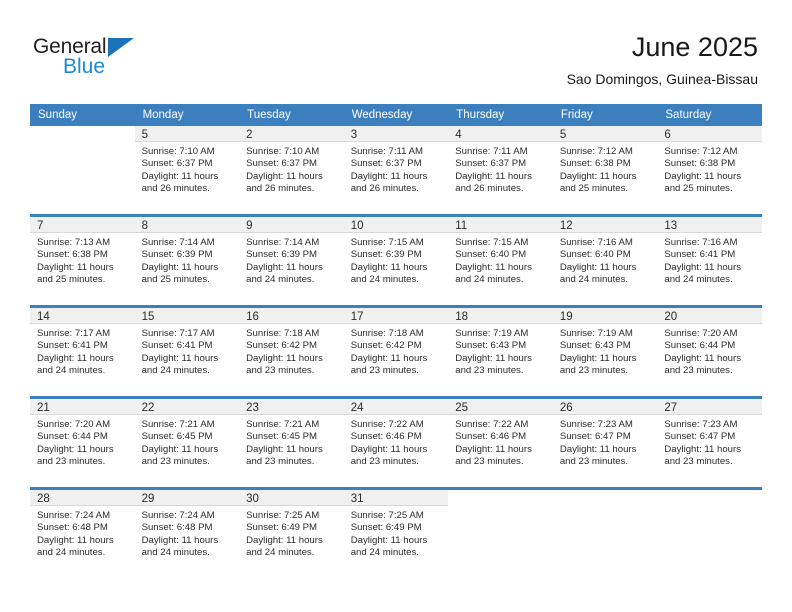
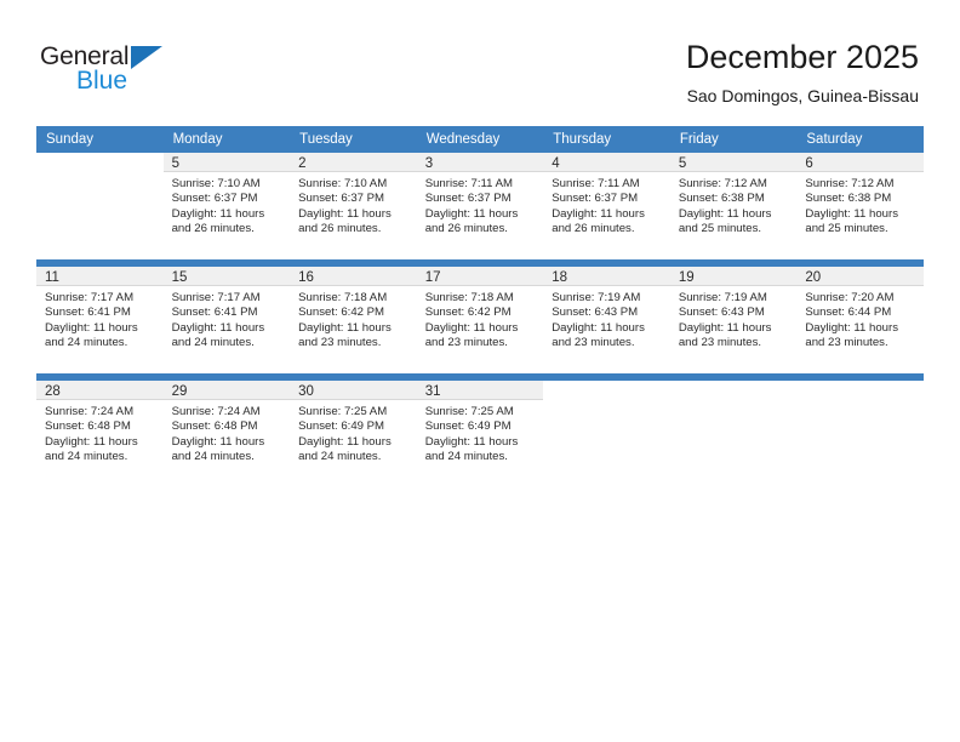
  General
  Blue
- June 2025
+ December 2025
  Sao Domingos, Guinea-Bissau
  Sunday	Monday	Tuesday	Wednesday	Thursday	Friday	Saturday
  	5Sunrise: 7:10 AMSunset: 6:37 PMDaylight: 11 hoursand 26 minutes.	2Sunrise: 7:10 AMSunset: 6:37 PMDaylight: 11 hoursand 26 minutes.	3Sunrise: 7:11 AMSunset: 6:37 PMDaylight: 11 hoursand 26 minutes.	4Sunrise: 7:11 AMSunset: 6:37 PMDaylight: 11 hoursand 26 minutes.	5Sunrise: 7:12 AMSunset: 6:38 PMDaylight: 11 hoursand 25 minutes.	6Sunrise: 7:12 AMSunset: 6:38 PMDaylight: 11 hoursand 25 minutes.
- 7Sunrise: 7:13 AMSunset: 6:38 PMDaylight: 11 hoursand 25 minutes.	8Sunrise: 7:14 AMSunset: 6:39 PMDaylight: 11 hoursand 25 minutes.	9Sunrise: 7:14 AMSunset: 6:39 PMDaylight: 11 hoursand 24 minutes.	10Sunrise: 7:15 AMSunset: 6:39 PMDaylight: 11 hoursand 24 minutes.	11Sunrise: 7:15 AMSunset: 6:40 PMDaylight: 11 hoursand 24 minutes.	12Sunrise: 7:16 AMSunset: 6:40 PMDaylight: 11 hoursand 24 minutes.	13Sunrise: 7:16 AMSunset: 6:41 PMDaylight: 11 hoursand 24 minutes.
- 14Sunrise: 7:17 AMSunset: 6:41 PMDaylight: 11 hoursand 24 minutes.	15Sunrise: 7:17 AMSunset: 6:41 PMDaylight: 11 hoursand 24 minutes.	16Sunrise: 7:18 AMSunset: 6:42 PMDaylight: 11 hoursand 23 minutes.	17Sunrise: 7:18 AMSunset: 6:42 PMDaylight: 11 hoursand 23 minutes.	18Sunrise: 7:19 AMSunset: 6:43 PMDaylight: 11 hoursand 23 minutes.	19Sunrise: 7:19 AMSunset: 6:43 PMDaylight: 11 hoursand 23 minutes.	20Sunrise: 7:20 AMSunset: 6:44 PMDaylight: 11 hoursand 23 minutes.
+ 11Sunrise: 7:17 AMSunset: 6:41 PMDaylight: 11 hoursand 24 minutes.	15Sunrise: 7:17 AMSunset: 6:41 PMDaylight: 11 hoursand 24 minutes.	16Sunrise: 7:18 AMSunset: 6:42 PMDaylight: 11 hoursand 23 minutes.	17Sunrise: 7:18 AMSunset: 6:42 PMDaylight: 11 hoursand 23 minutes.	18Sunrise: 7:19 AMSunset: 6:43 PMDaylight: 11 hoursand 23 minutes.	19Sunrise: 7:19 AMSunset: 6:43 PMDaylight: 11 hoursand 23 minutes.	20Sunrise: 7:20 AMSunset: 6:44 PMDaylight: 11 hoursand 23 minutes.
- 21Sunrise: 7:20 AMSunset: 6:44 PMDaylight: 11 hoursand 23 minutes.	22Sunrise: 7:21 AMSunset: 6:45 PMDaylight: 11 hoursand 23 minutes.	23Sunrise: 7:21 AMSunset: 6:45 PMDaylight: 11 hoursand 23 minutes.	24Sunrise: 7:22 AMSunset: 6:46 PMDaylight: 11 hoursand 23 minutes.	25Sunrise: 7:22 AMSunset: 6:46 PMDaylight: 11 hoursand 23 minutes.	26Sunrise: 7:23 AMSunset: 6:47 PMDaylight: 11 hoursand 23 minutes.	27Sunrise: 7:23 AMSunset: 6:47 PMDaylight: 11 hoursand 23 minutes.
  28Sunrise: 7:24 AMSunset: 6:48 PMDaylight: 11 hoursand 24 minutes.	29Sunrise: 7:24 AMSunset: 6:48 PMDaylight: 11 hoursand 24 minutes.	30Sunrise: 7:25 AMSunset: 6:49 PMDaylight: 11 hoursand 24 minutes.	31Sunrise: 7:25 AMSunset: 6:49 PMDaylight: 11 hoursand 24 minutes.
